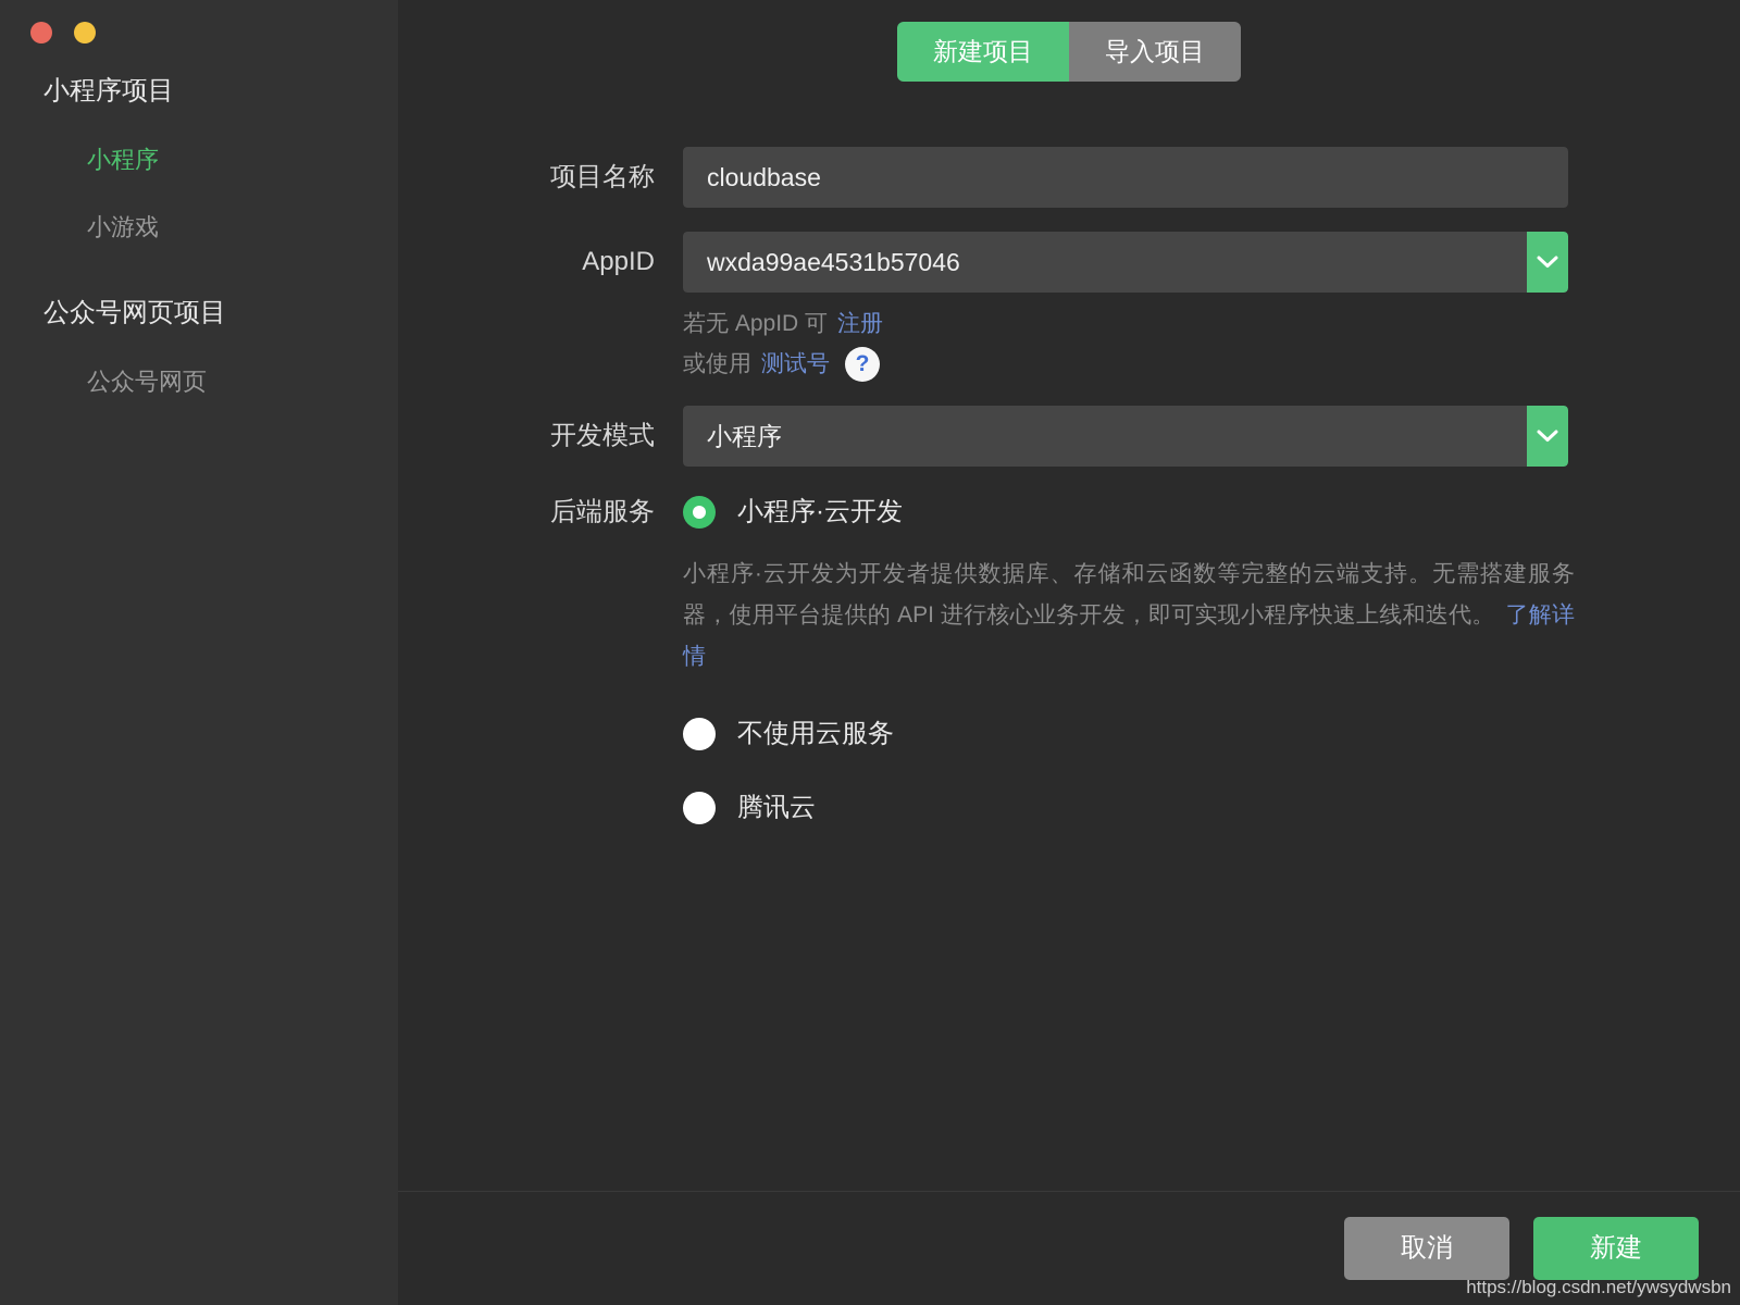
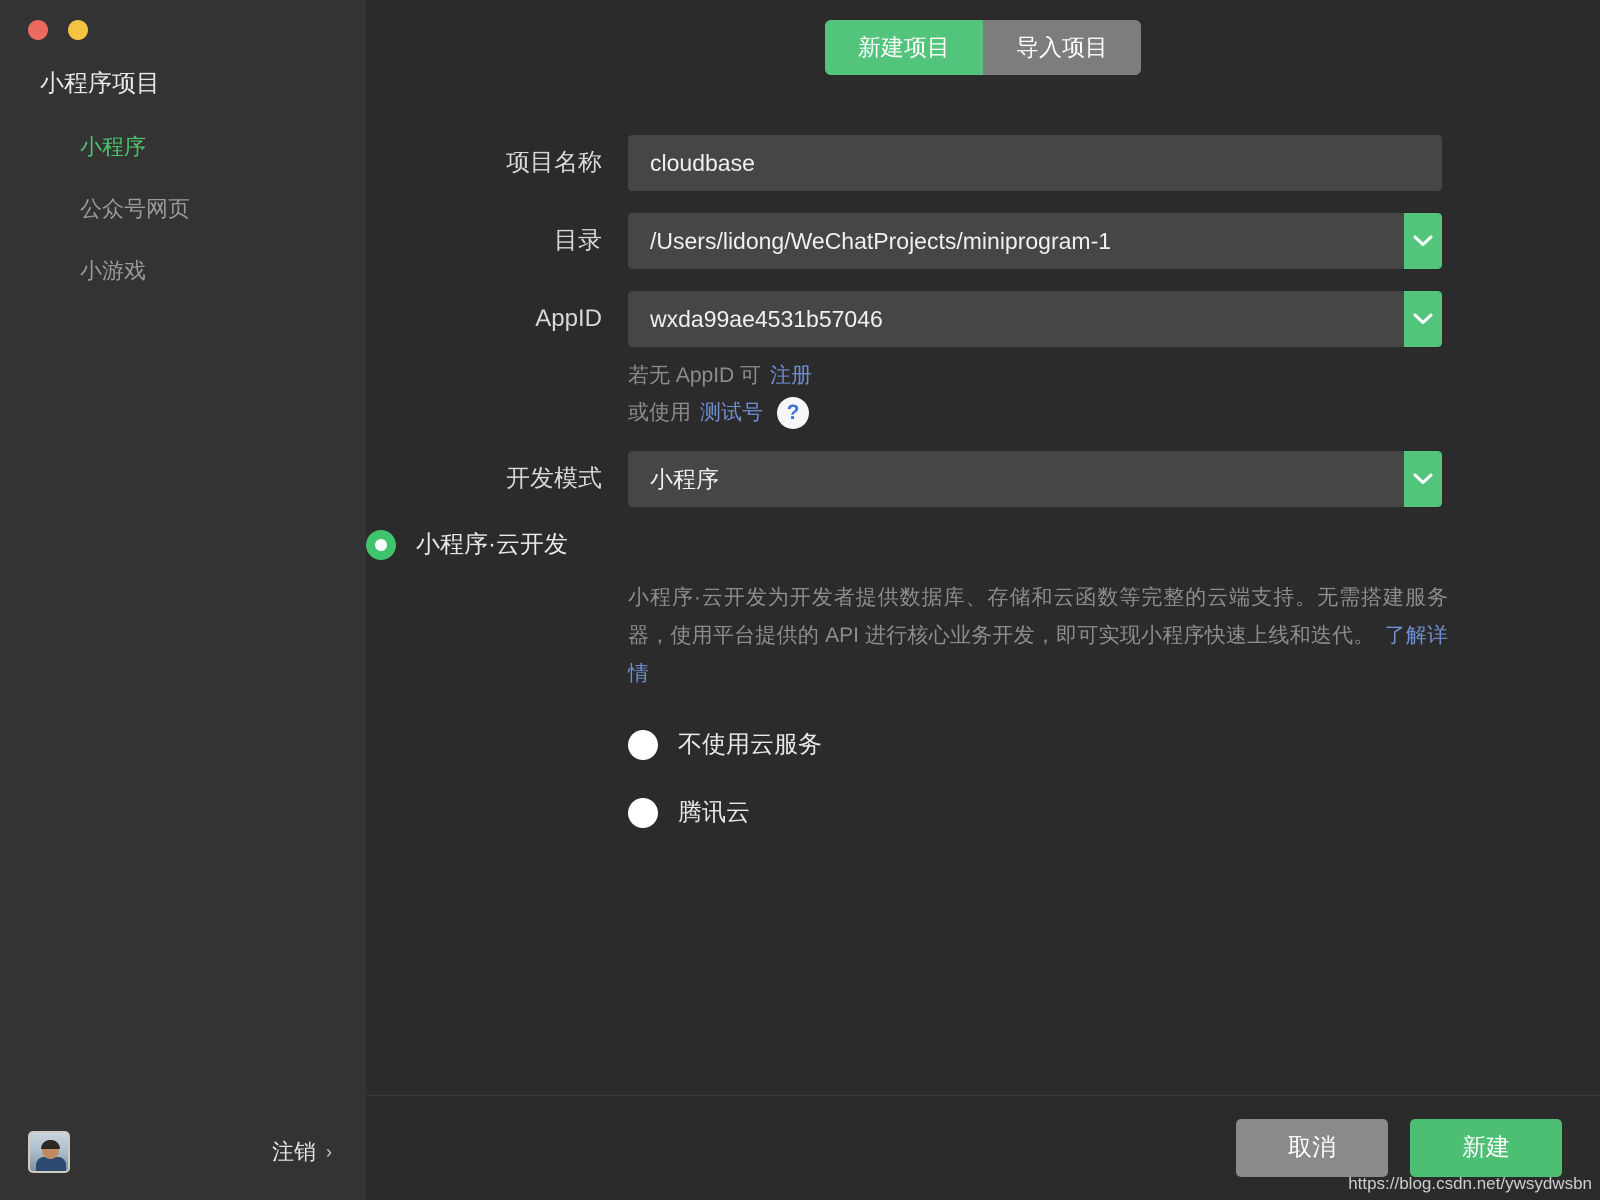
  小程序项目
  小程序
- 小游戏
+ 公众号网页
- 公众号网页项目
- 公众号网页
+ 小游戏
+ 注销
+ ›
  新建项目
  导入项目
  项目名称
  cloudbase
+ 目录
+ /Users/lidong/WeChatProjects/miniprogram-1
  AppID
  wxda99ae4531b57046
  若无 AppID 可
  注册
  或使用
  测试号
  ?
  开发模式
  小程序
- 后端服务
  小程序·云开发
  小程序·云开发为开发者提供数据库、存储和云函数等完整的云端支持。无需搭建服务器，使用平台提供的 API 进行核心业务开发，即可实现小程序快速上线和迭代。 了解详情
  不使用云服务
  腾讯云
  取消
  新建
  https://blog.csdn.net/ywsydwsbn
